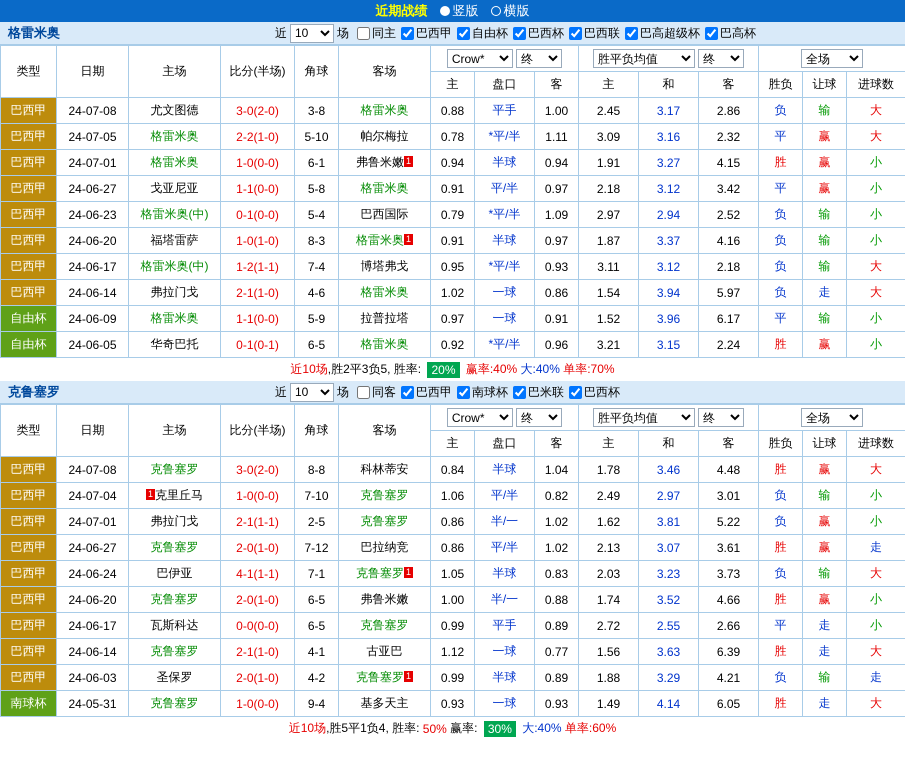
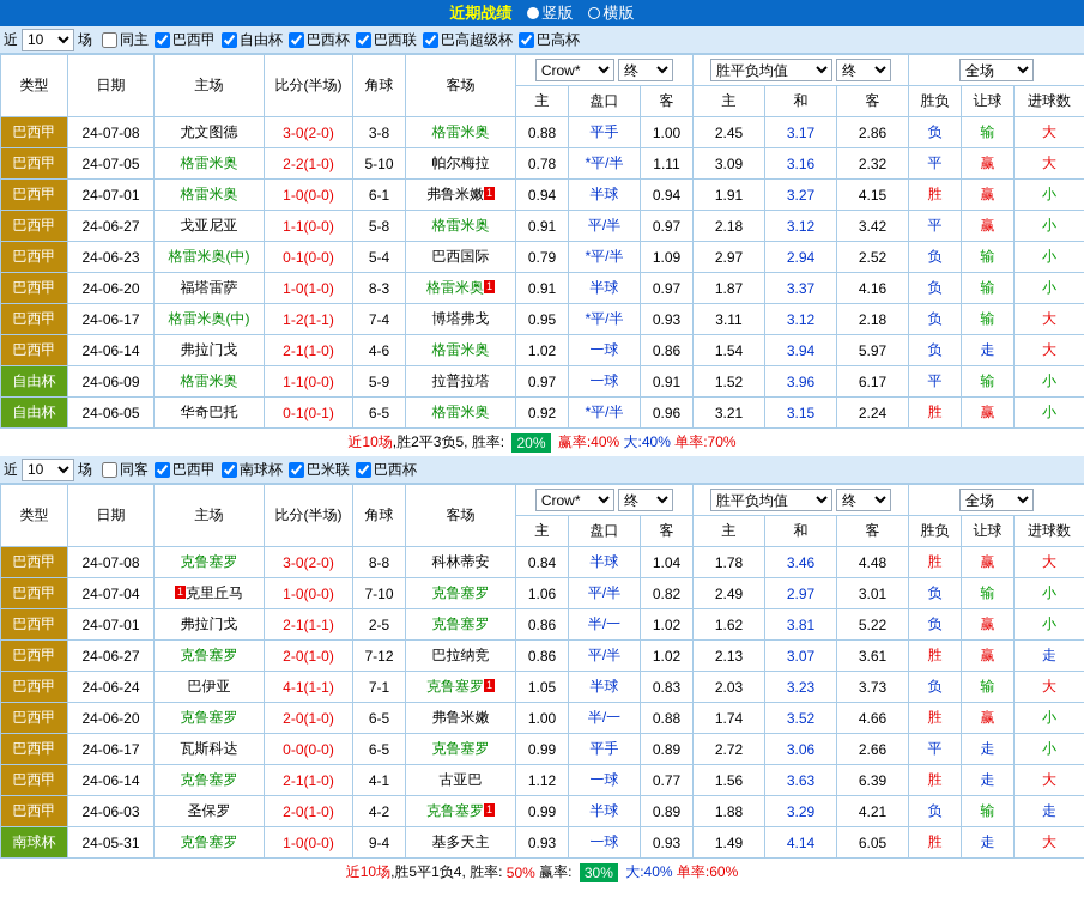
  近期战绩
  竖版
  横版
- 格雷米奥
  近
  10
  场
  同主
  巴西甲
  自由杯
  巴西杯
  巴西联
  巴高超级杯
  巴高杯
  类型	日期	主场	比分(半场)	角球	客场	Crow* 终	胜平负均值 终	全场
  主	盘口	客	主	和	客	胜负	让球	进球数
  巴西甲	24-07-08	尤文图德	3-0(2-0)	3-8	格雷米奥	0.88	平手	1.00	2.45	3.17	2.86	负	输	大
  巴西甲	24-07-05	格雷米奥	2-2(1-0)	5-10	帕尔梅拉	0.78	*平/半	1.11	3.09	3.16	2.32	平	赢	大
  巴西甲	24-07-01	格雷米奥	1-0(0-0)	6-1	弗鲁米嫩 1	0.94	半球	0.94	1.91	3.27	4.15	胜	赢	小
  巴西甲	24-06-27	戈亚尼亚	1-1(0-0)	5-8	格雷米奥	0.91	平/半	0.97	2.18	3.12	3.42	平	赢	小
  巴西甲	24-06-23	格雷米奥(中)	0-1(0-0)	5-4	巴西国际	0.79	*平/半	1.09	2.97	2.94	2.52	负	输	小
  巴西甲	24-06-20	福塔雷萨	1-0(1-0)	8-3	格雷米奥 1	0.91	半球	0.97	1.87	3.37	4.16	负	输	小
  巴西甲	24-06-17	格雷米奥(中)	1-2(1-1)	7-4	博塔弗戈	0.95	*平/半	0.93	3.11	3.12	2.18	负	输	大
  巴西甲	24-06-14	弗拉门戈	2-1(1-0)	4-6	格雷米奥	1.02	一球	0.86	1.54	3.94	5.97	负	走	大
  自由杯	24-06-09	格雷米奥	1-1(0-0)	5-9	拉普拉塔	0.97	一球	0.91	1.52	3.96	6.17	平	输	小
  自由杯	24-06-05	华奇巴托	0-1(0-1)	6-5	格雷米奥	0.92	*平/半	0.96	3.21	3.15	2.24	胜	赢	小
  近10场
  ,胜2平3负5, 胜率:
  20%
  赢率:40%
  大:40%
  单率:70%
- 克鲁塞罗
  近
  10
  场
  同客
  巴西甲
  南球杯
  巴米联
  巴西杯
  类型	日期	主场	比分(半场)	角球	客场	Crow* 终	胜平负均值 终	全场
  主	盘口	客	主	和	客	胜负	让球	进球数
  巴西甲	24-07-08	克鲁塞罗	3-0(2-0)	8-8	科林蒂安	0.84	半球	1.04	1.78	3.46	4.48	胜	赢	大
  巴西甲	24-07-04	1 克里丘马	1-0(0-0)	7-10	克鲁塞罗	1.06	平/半	0.82	2.49	2.97	3.01	负	输	小
  巴西甲	24-07-01	弗拉门戈	2-1(1-1)	2-5	克鲁塞罗	0.86	半/一	1.02	1.62	3.81	5.22	负	赢	小
  巴西甲	24-06-27	克鲁塞罗	2-0(1-0)	7-12	巴拉纳竞	0.86	平/半	1.02	2.13	3.07	3.61	胜	赢	走
  巴西甲	24-06-24	巴伊亚	4-1(1-1)	7-1	克鲁塞罗 1	1.05	半球	0.83	2.03	3.23	3.73	负	输	大
  巴西甲	24-06-20	克鲁塞罗	2-0(1-0)	6-5	弗鲁米嫩	1.00	半/一	0.88	1.74	3.52	4.66	胜	赢	小
- 巴西甲	24-06-17	瓦斯科达	0-0(0-0)	6-5	克鲁塞罗	0.99	平手	0.89	2.72	2.55	2.66	平	走	小
+ 巴西甲	24-06-17	瓦斯科达	0-0(0-0)	6-5	克鲁塞罗	0.99	平手	0.89	2.72	3.06	2.66	平	走	小
  巴西甲	24-06-14	克鲁塞罗	2-1(1-0)	4-1	古亚巴	1.12	一球	0.77	1.56	3.63	6.39	胜	走	大
  巴西甲	24-06-03	圣保罗	2-0(1-0)	4-2	克鲁塞罗 1	0.99	半球	0.89	1.88	3.29	4.21	负	输	走
  南球杯	24-05-31	克鲁塞罗	1-0(0-0)	9-4	基多天主	0.93	一球	0.93	1.49	4.14	6.05	胜	走	大
  近10场
  ,胜5平1负4, 胜率:
  50%
  赢率:
  30%
  大:40%
  单率:60%
